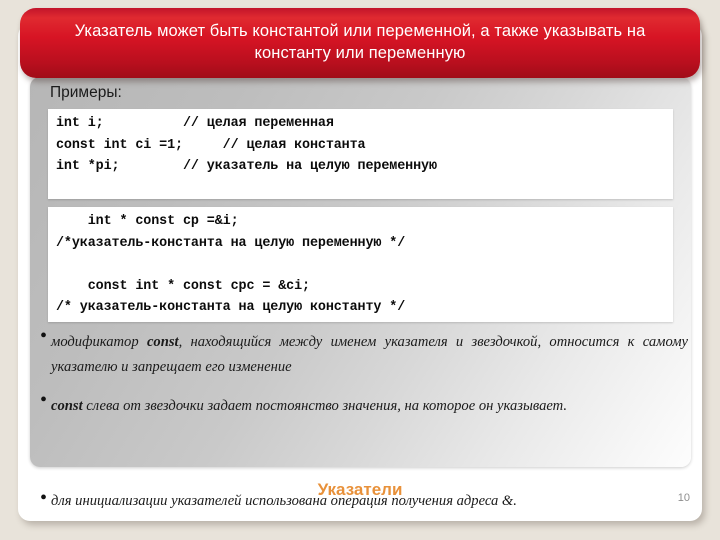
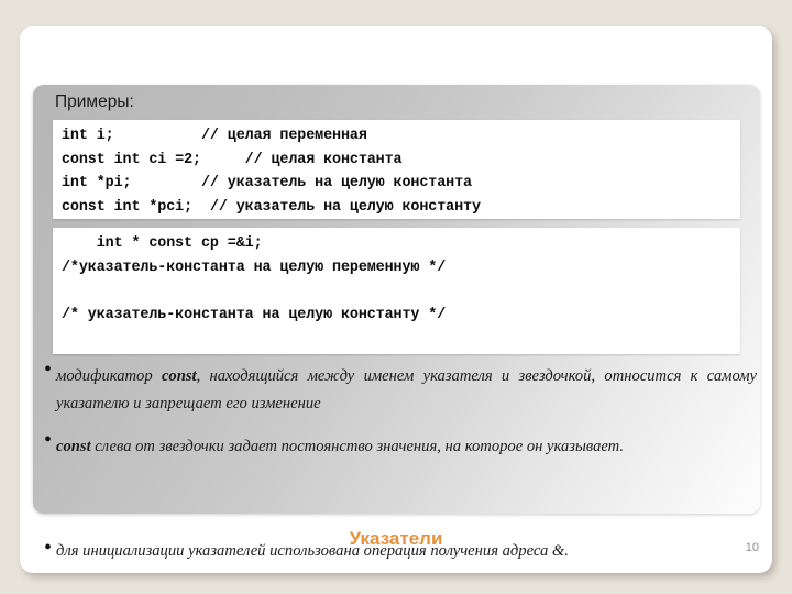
- Указатель может быть константой или переменной, а также указывать на константу или переменную
  Примеры:
  int i; // целая переменная
- const int ci =1; // целая константа
+ const int ci =2; // целая константа
- int *pi; // указатель на целую переменную
+ int *pi; // указатель на целую константа
+ const int *pci; // указатель на целую константу
  int * const cp =&i;
  /*указатель-константа на целую переменную */
- const int * const cpc = &ci;
  /* указатель-константа на целую константу */
  •
  модификатор const, находящийся между именем указателя и звездочкой, относится к самому указателю и запрещает его изменение
  •
  const слева от звездочки задает постоянство значения, на которое он указывает.
  Указатели
  •
  для инициализации указателей использована операция получения адреса &.
  10
